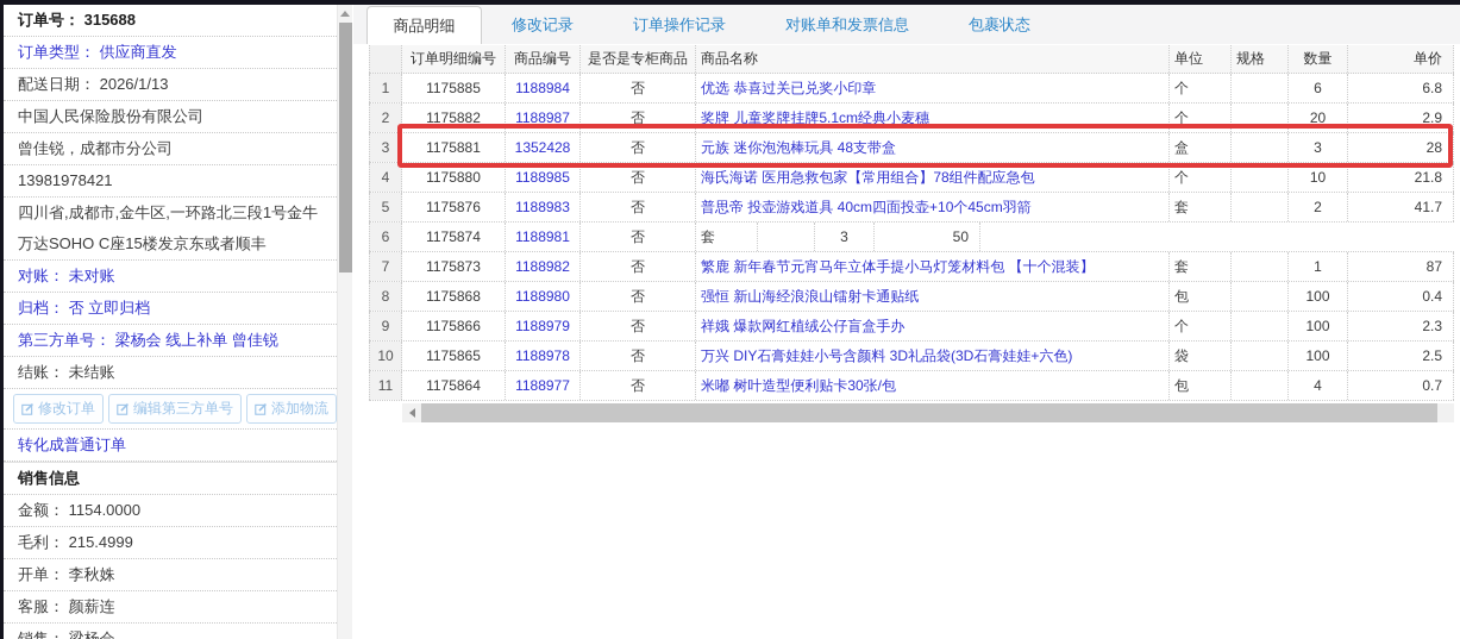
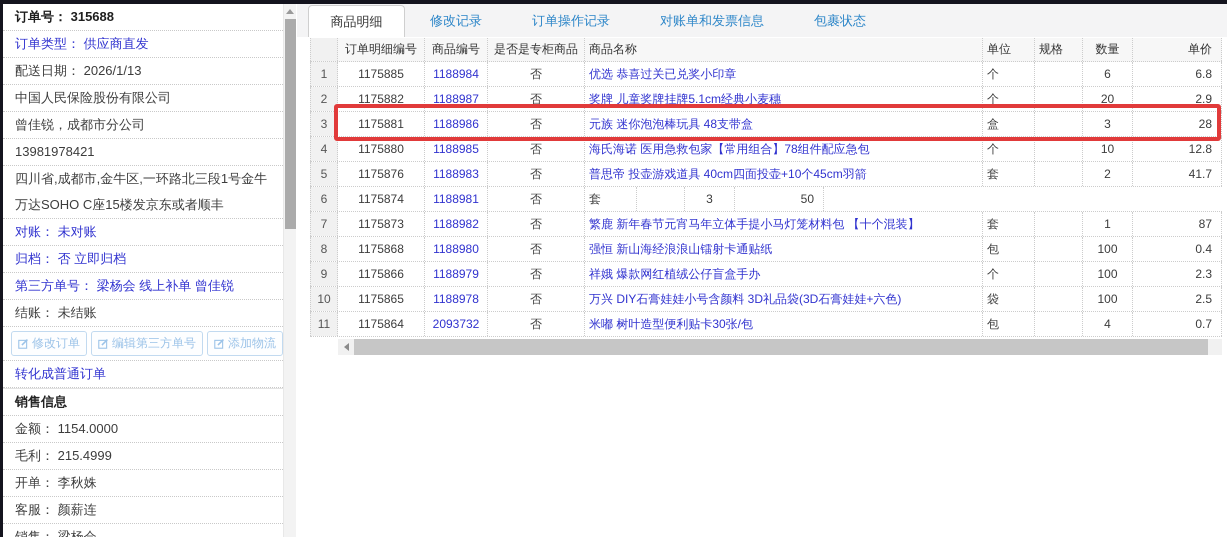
  订单号： 315688
  订单类型： 供应商直发
  配送日期： 2026/1/13
  中国人民保险股份有限公司
  曾佳锐，成都市分公司
  13981978421
  四川省,成都市,金牛区,一环路北三段1号金牛万达SOHO C座15楼发京东或者顺丰
  对账： 未对账
  归档： 否 立即归档
  第三方单号： 梁杨会 线上补单 曾佳锐
  结账： 未结账
  修改订单
  编辑第三方单号
  添加物流
  转化成普通订单
  销售信息
  金额： 1154.0000
  毛利： 215.4999
  开单： 李秋姝
  客服： 颜薪连
  商品明细
  修改记录
  订单操作记录
  对账单和发票信息
  包裹状态
  订单明细编号
  商品编号
  是否是专柜商品
  商品名称
  单位
  规格
  数量
  单价
  1
  1175885
  1188984
  否
  优选 恭喜过关已兑奖小印章
  个
  6
  6.8
  2
  1175882
  1188987
  否
  奖牌 儿童奖牌挂牌5.1cm经典小麦穗
  个
  20
  2.9
  3
  1175881
- 1352428
+ 1188986
  否
  元族 迷你泡泡棒玩具 48支带盒
  盒
  3
  28
  4
  1175880
  1188985
  否
  海氏海诺 医用急救包家【常用组合】78组件配应急包
  个
  10
- 21.8
+ 12.8
  5
  1175876
  1188983
  否
  普思帝 投壶游戏道具 40cm四面投壶+10个45cm羽箭
  套
  2
  41.7
  6
  1175874
  1188981
  否
  套
  3
  50
  7
  1175873
  1188982
  否
  繁鹿 新年春节元宵马年立体手提小马灯笼材料包 【十个混装】
  套
  1
  87
  8
  1175868
  1188980
  否
  强恒 新山海经浪浪山镭射卡通贴纸
  包
  100
  0.4
  9
  1175866
  1188979
  否
  祥娥 爆款网红植绒公仔盲盒手办
  个
  100
  2.3
  10
  1175865
  1188978
  否
  万兴 DIY石膏娃娃小号含颜料 3D礼品袋(3D石膏娃娃+六色)
  袋
  100
  2.5
  11
  1175864
- 1188977
+ 2093732
  否
  米嘟 树叶造型便利贴卡30张/包
  包
  4
  0.7
